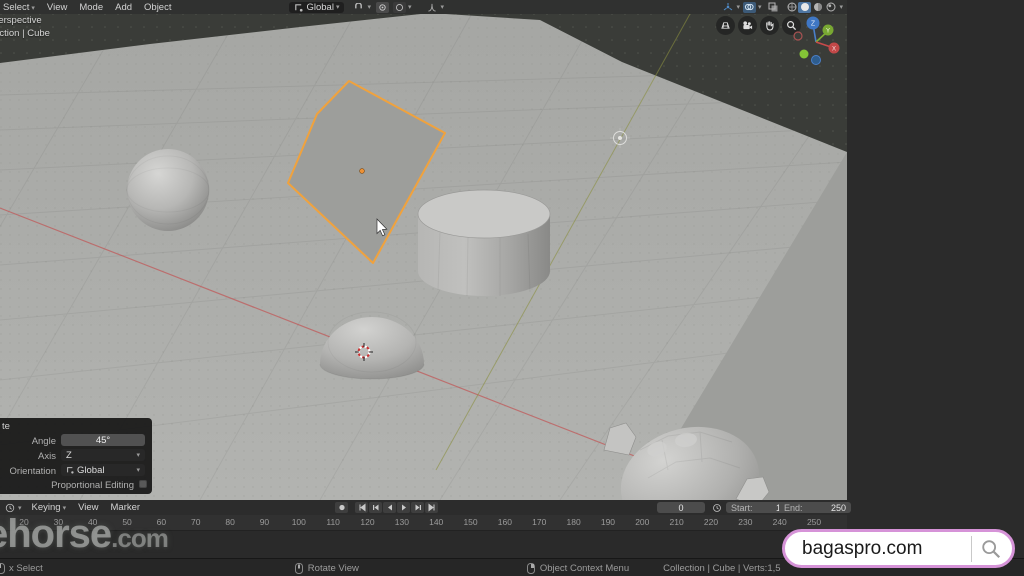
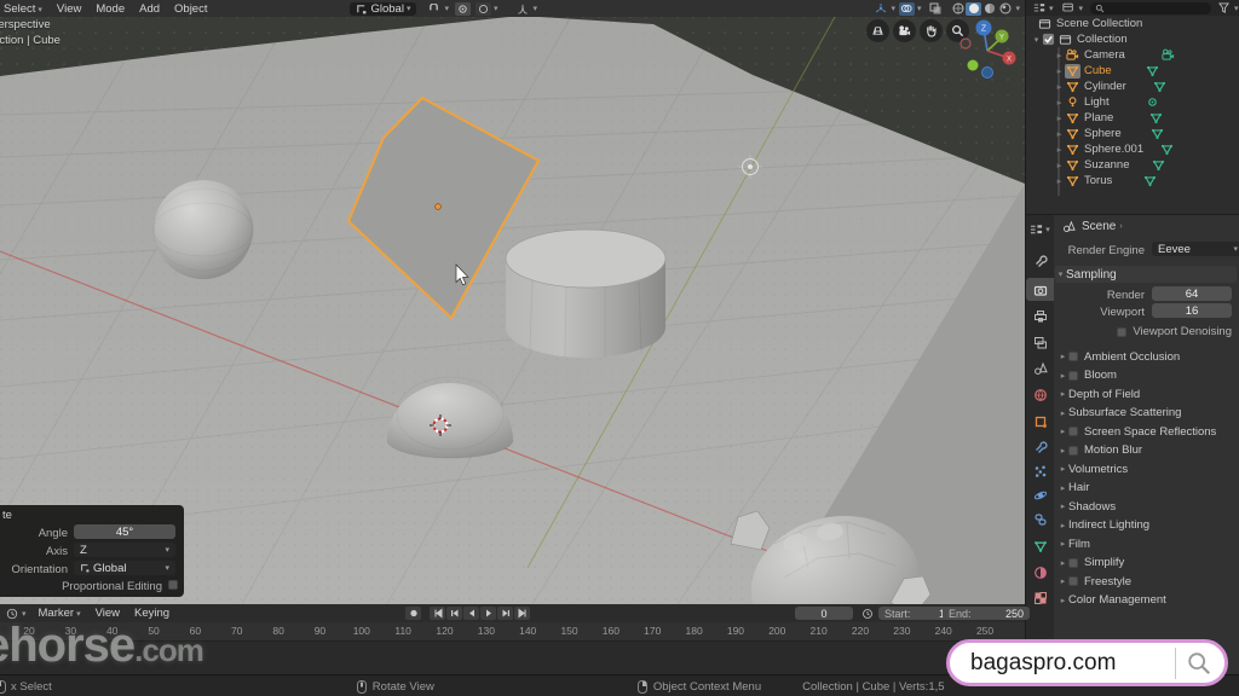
  Select
  View
  Mode
  Add
  Object
  Global
  erspective
  ction | Cube
  te
  Angle
  45°
  Axis
  Z
  Orientation
  Global
  Proportional Editing
+ Scene Collection
+ Collection
+ Camera
+ Cube
+ Cylinder
+ Light
+ Plane
+ Sphere
+ Sphere.001
+ Suzanne
+ Torus
+ Scene
+ Render Engine
+ Eevee
+ Sampling
+ Render
+ 64
+ Viewport
+ 16
+ Viewport Denoising
+ Ambient Occlusion
+ Bloom
+ Depth of Field
+ Subsurface Scattering
+ Screen Space Reflections
+ Motion Blur
+ Volumetrics
+ Hair
+ Shadows
+ Indirect Lighting
+ Film
+ Simplify
+ Freestyle
+ Color Management
- Keying
+ Marker
  View
- Marker
+ Keying
  0
  Start:
  End:
  250
  20
  30
  40
  50
  60
  70
  80
  90
  100
  110
  120
  130
  140
  150
  160
  170
  180
  190
  200
  210
  220
  230
  240
  250
  x Select
  Rotate View
  Object Context Menu
  Collection | Cube | Verts:1,5
  horse.com
  bagaspro.com
